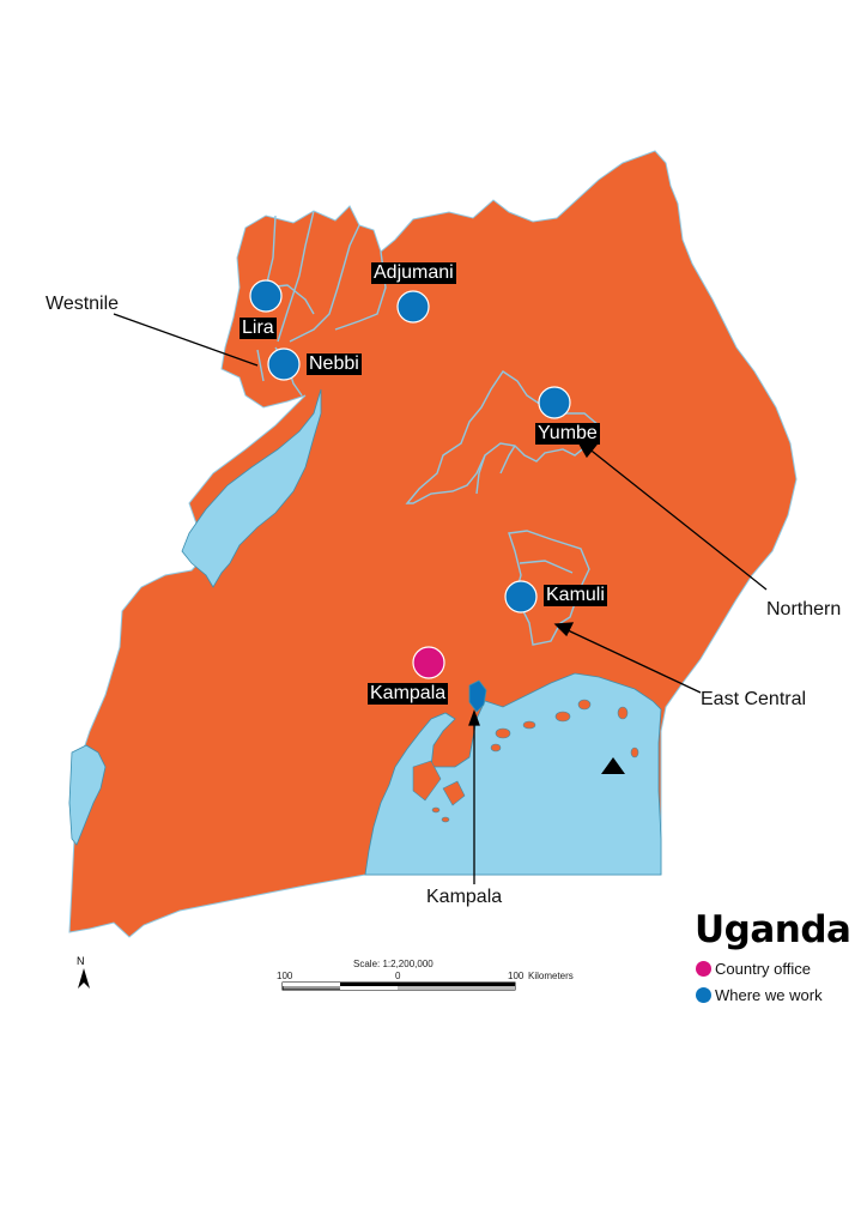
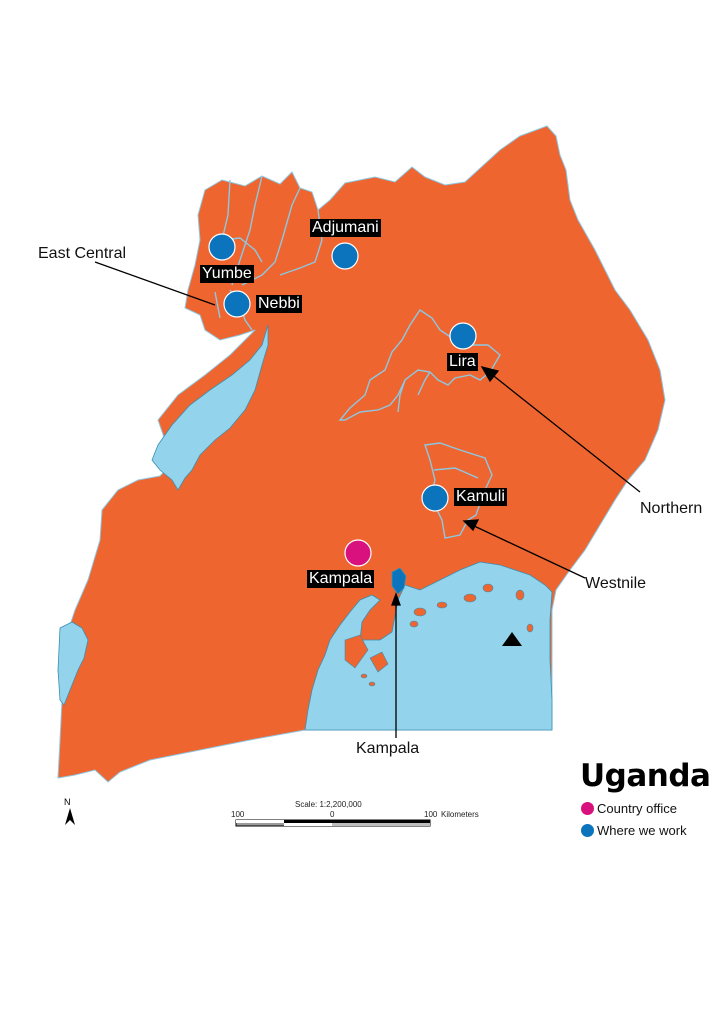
  Adjumani
- Lira
+ Yumbe
  Nebbi
- Yumbe
+ Lira
  Kamuli
  Kampala
- Westnile
+ East Central
  Northern
- East Central
+ Westnile
  Kampala
  Uganda
  Country office
  Where we work
  Scale: 1:2,200,000
  100
  0
  100
  Kilometers
  N
